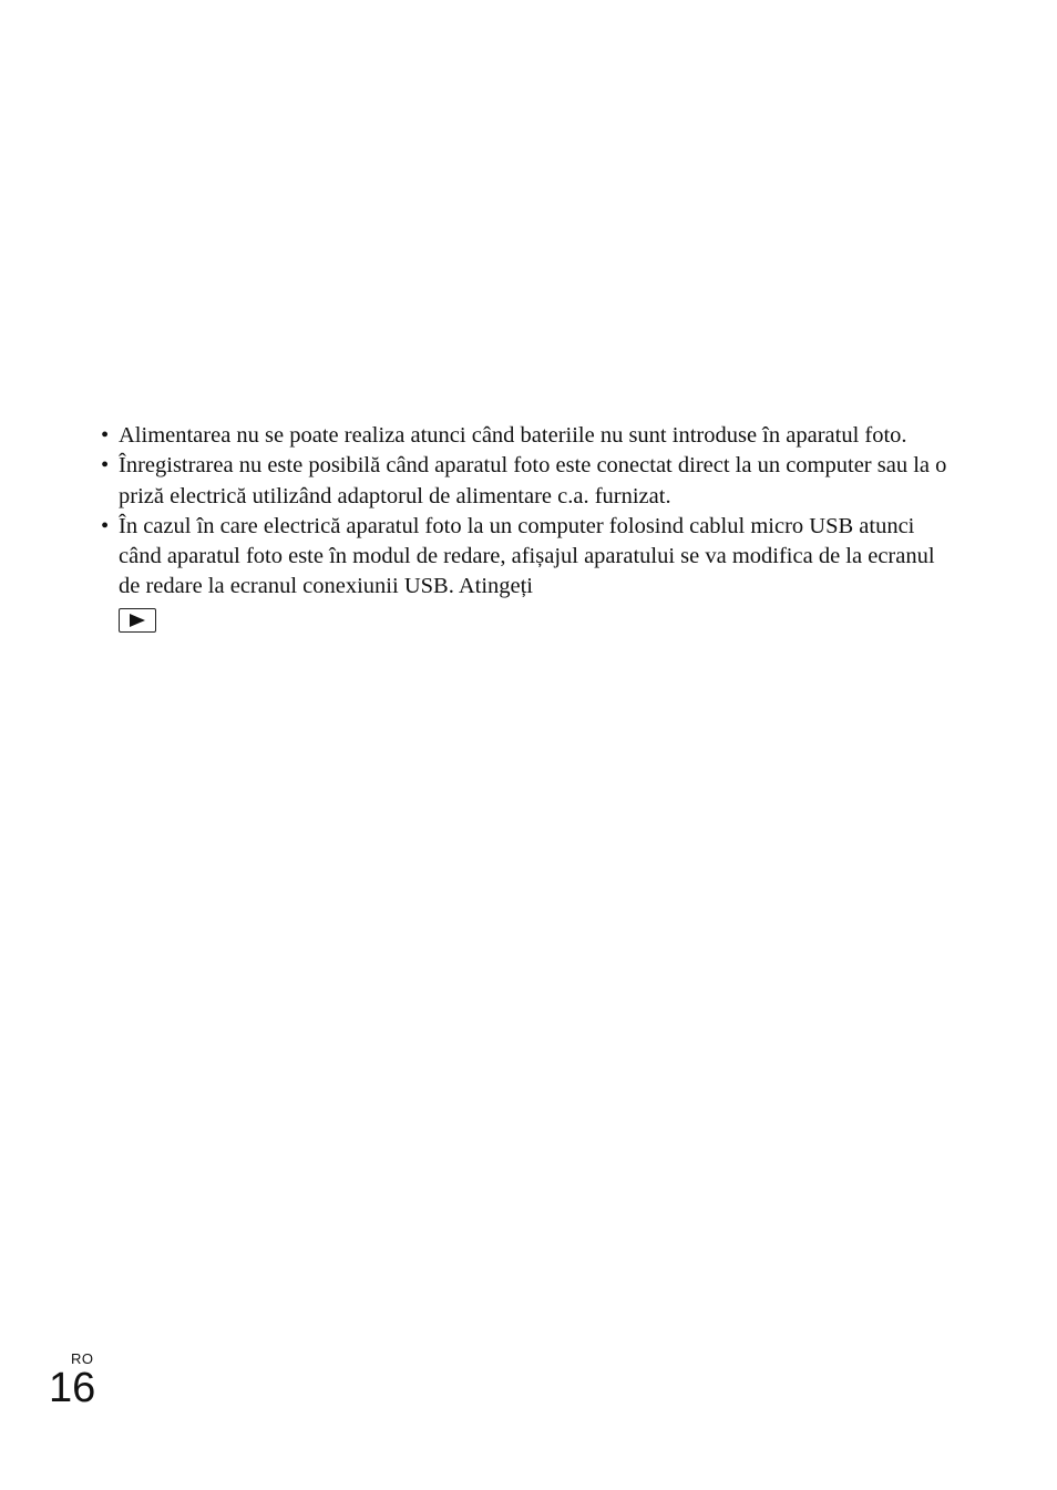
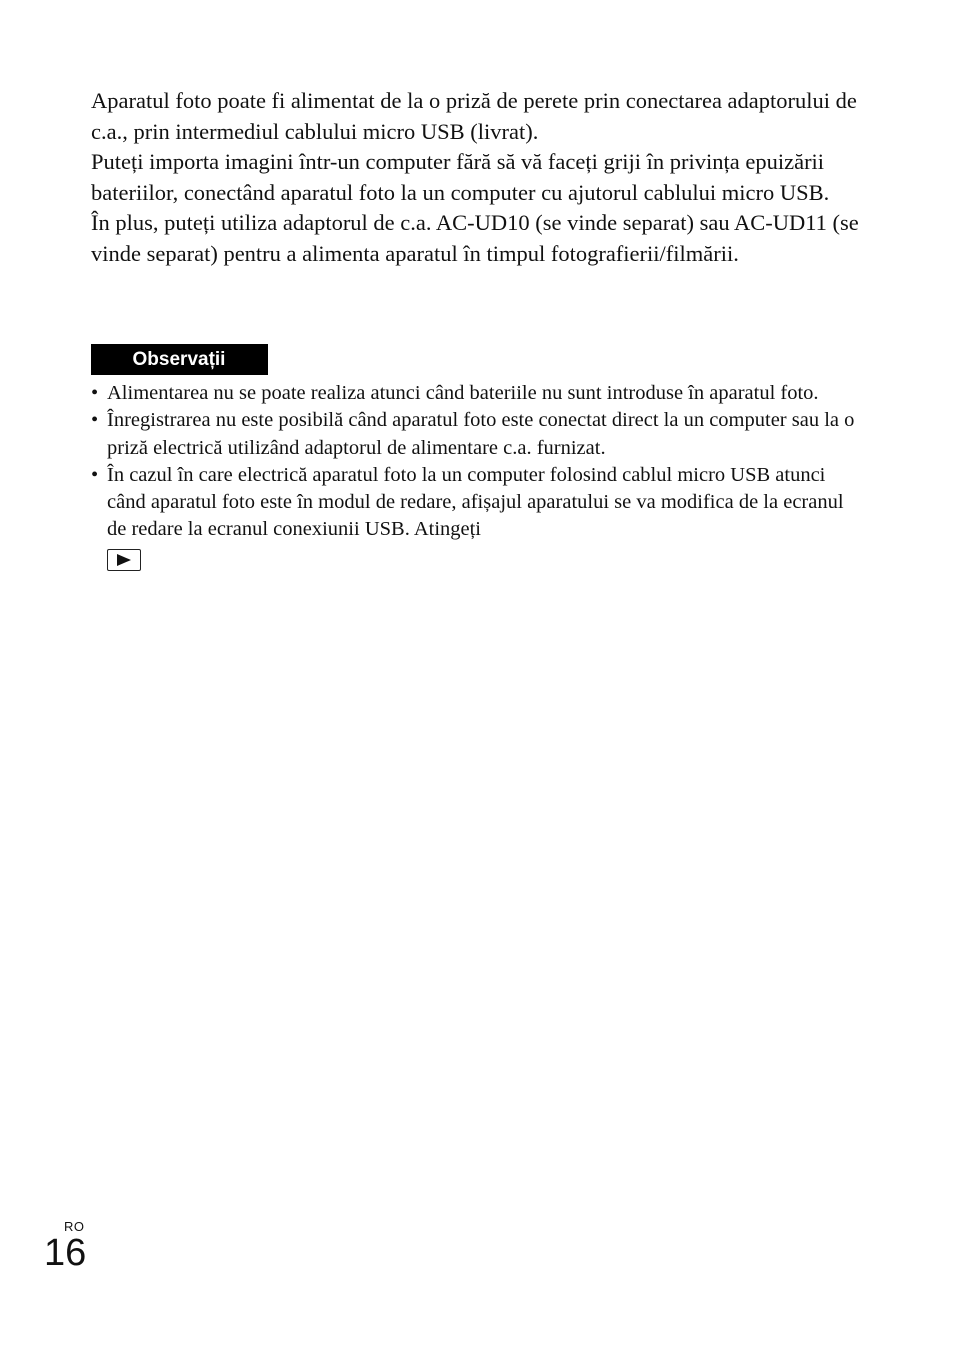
+ Aparatul foto poate fi alimentat de la o priză de perete prin conectarea adaptorului de c.a., prin intermediul cablului micro USB (livrat).
+ Puteți importa imagini într-un computer fără să vă faceți griji în privința epuizării bateriilor, conectând aparatul foto la un computer cu ajutorul cablului micro USB.
+ În plus, puteți utiliza adaptorul de c.a. AC-UD10 (se vinde separat) sau AC-UD11 (se vinde separat) pentru a alimenta aparatul în timpul fotografierii/filmării.
+ Observații
  •
  Alimentarea nu se poate realiza atunci când bateriile nu sunt introduse în aparatul foto.
  •
  Înregistrarea nu este posibilă când aparatul foto este conectat direct la un computer sau la o priză electrică utilizând adaptorul de alimentare c.a. furnizat.
  •
  În cazul în care electrică aparatul foto la un computer folosind cablul micro USB atunci când aparatul foto este în modul de redare, afișajul aparatului se va modifica de la ecranul de redare la ecranul conexiunii USB. Atingeți
  RO
  16
